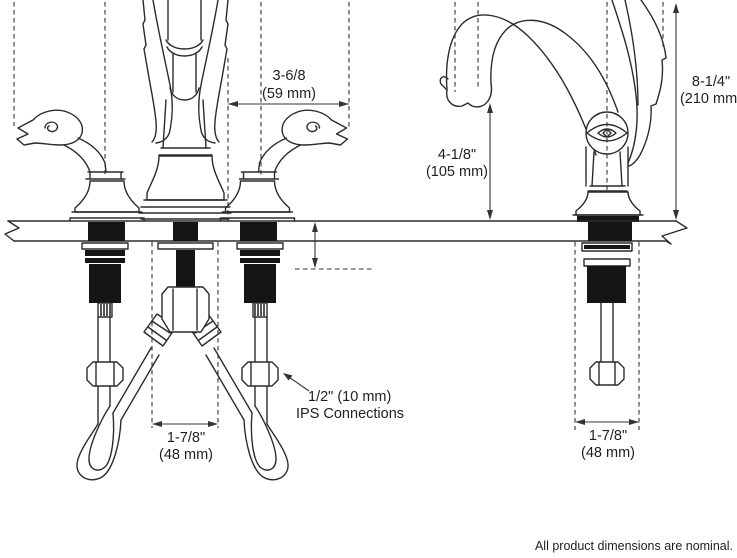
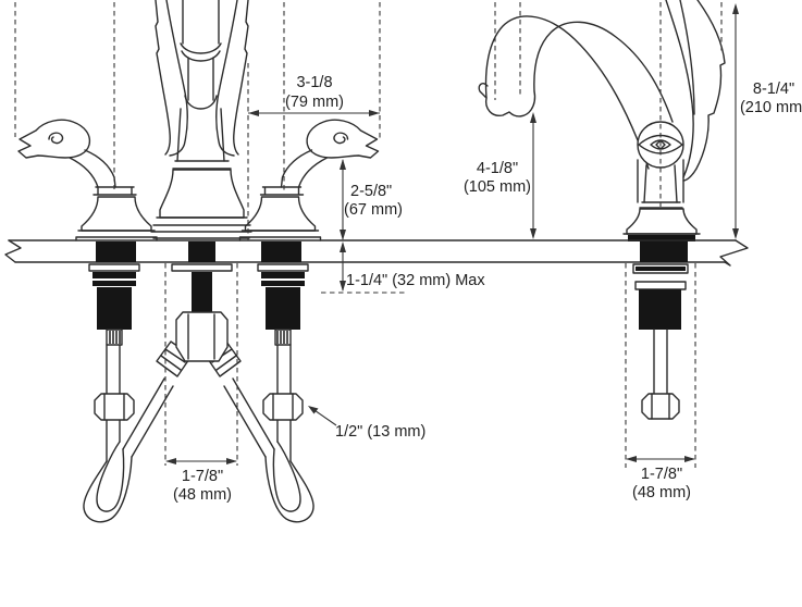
- 3-6/8
+ 3-1/8
- (59 mm)
+ (79 mm)
+ 2-5/8"
+ (67 mm)
+ 1-1/4" (32 mm) Max
  4-1/8"
  (105 mm)
  8-1/4"
  (210 mm
  1-7/8"
  (48 mm)
  1-7/8"
  (48 mm)
- 1/2" (10 mm)
+ 1/2" (13 mm)
- IPS Connections
- All product dimensions are nominal.
